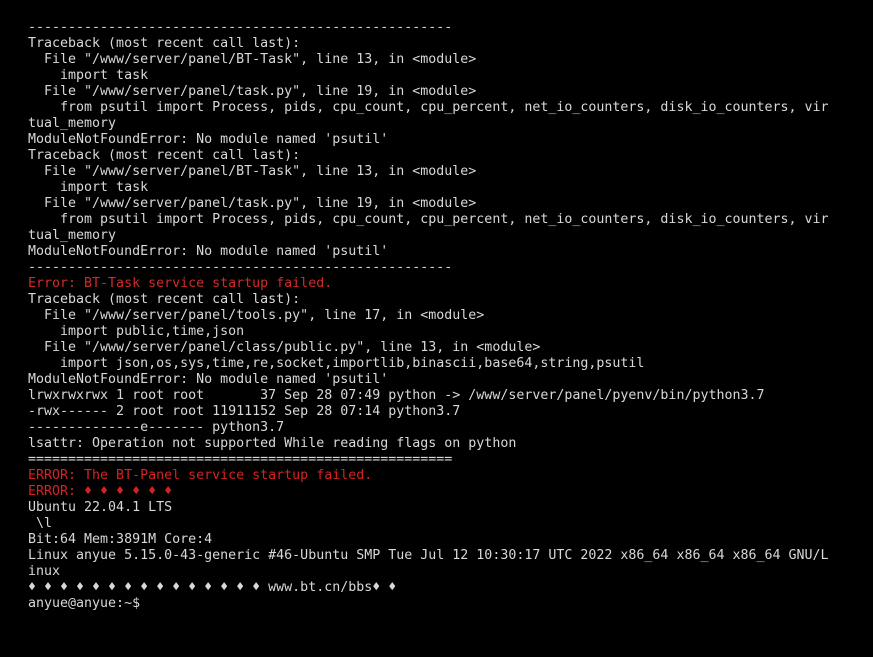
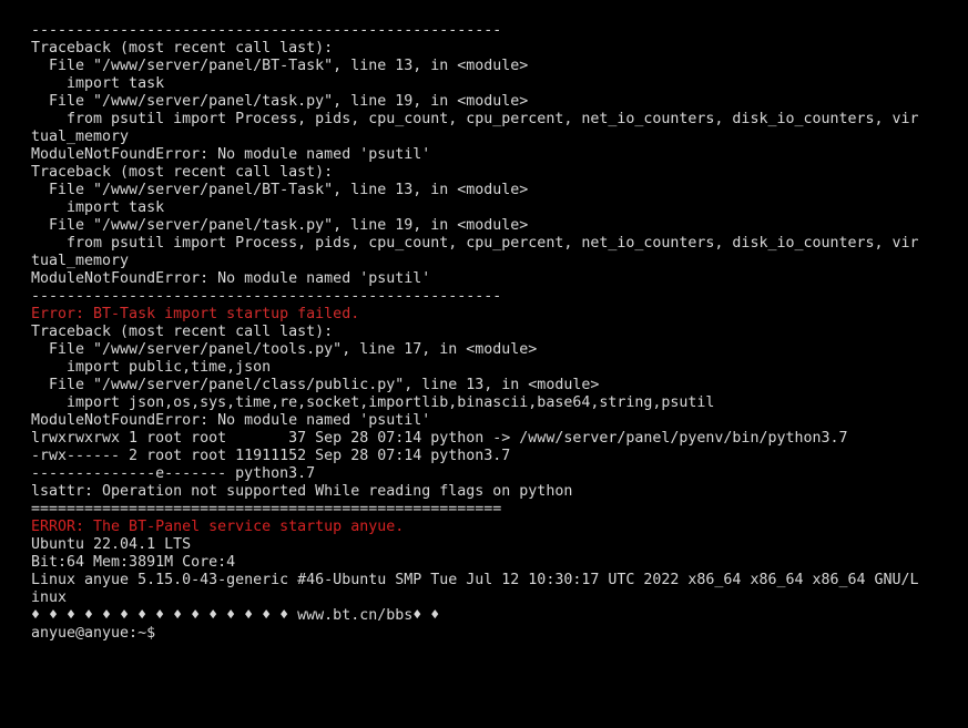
  -----------------------------------------------------
  Traceback (most recent call last):
  File "/www/server/panel/BT-Task", line 13, in <module>
  import task
  File "/www/server/panel/task.py", line 19, in <module>
  from psutil import Process, pids, cpu_count, cpu_percent, net_io_counters, disk_io_counters, vir
  tual_memory
  ModuleNotFoundError: No module named 'psutil'
  Traceback (most recent call last):
  File "/www/server/panel/BT-Task", line 13, in <module>
  import task
  File "/www/server/panel/task.py", line 19, in <module>
  from psutil import Process, pids, cpu_count, cpu_percent, net_io_counters, disk_io_counters, vir
  tual_memory
  ModuleNotFoundError: No module named 'psutil'
  -----------------------------------------------------
- Error: BT-Task service startup failed.
+ Error: BT-Task import startup failed.
  Traceback (most recent call last):
  File "/www/server/panel/tools.py", line 17, in <module>
  import public,time,json
  File "/www/server/panel/class/public.py", line 13, in <module>
  import json,os,sys,time,re,socket,importlib,binascii,base64,string,psutil
  ModuleNotFoundError: No module named 'psutil'
- lrwxrwxrwx 1 root root 37 Sep 28 07:49 python -> /www/server/panel/pyenv/bin/python3.7
+ lrwxrwxrwx 1 root root 37 Sep 28 07:14 python -> /www/server/panel/pyenv/bin/python3.7
  -rwx------ 2 root root 11911152 Sep 28 07:14 python3.7
  --------------e------- python3.7
  lsattr: Operation not supported While reading flags on python
  =====================================================
- ERROR: The BT-Panel service startup failed.
+ ERROR: The BT-Panel service startup anyue.
- ERROR: ♦ ♦ ♦ ♦ ♦ ♦
  Ubuntu 22.04.1 LTS
- \l
  Bit:64 Mem:3891M Core:4
  Linux anyue 5.15.0-43-generic #46-Ubuntu SMP Tue Jul 12 10:30:17 UTC 2022 x86_64 x86_64 x86_64 GNU/L
  inux
  ♦ ♦ ♦ ♦ ♦ ♦ ♦ ♦ ♦ ♦ ♦ ♦ ♦ ♦ ♦ www.bt.cn/bbs♦ ♦
  anyue@anyue:~$
